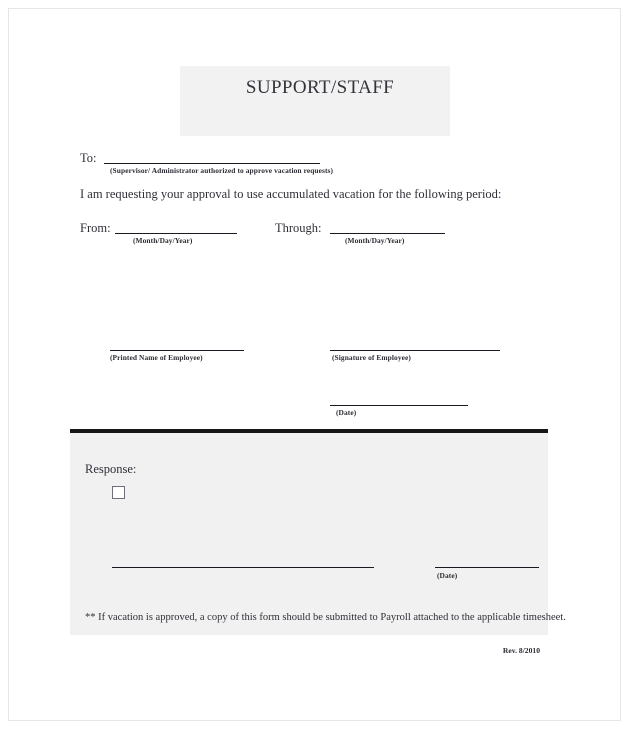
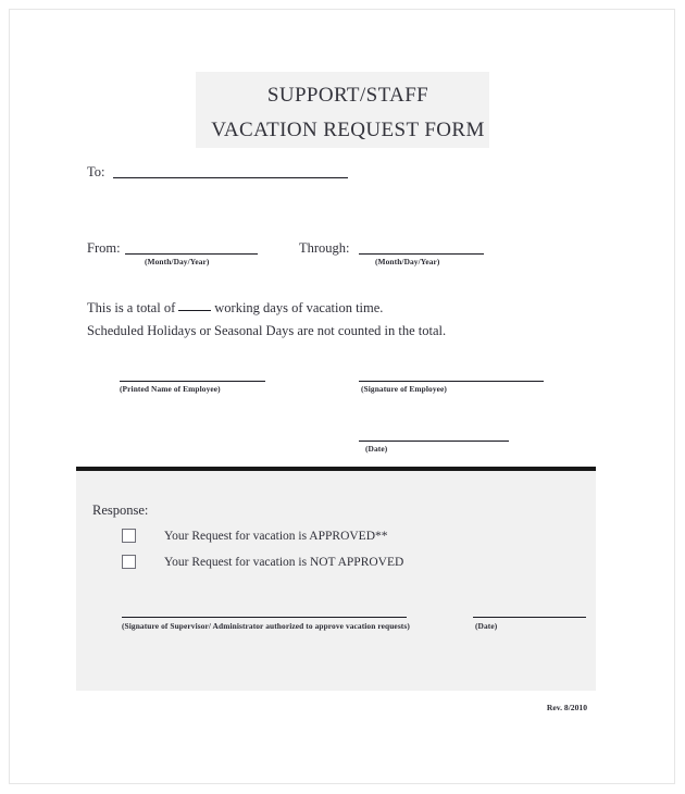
  SUPPORT/STAFF
+ VACATION REQUEST FORM
  To:
- (Supervisor/ Administrator authorized to approve vacation requests)
- I am requesting your approval to use accumulated vacation for the following period:
  From:
  (Month/Day/Year)
  Through:
  (Month/Day/Year)
+ This is a total of working days of vacation time.
+ Scheduled Holidays or Seasonal Days are not counted in the total.
  (Printed Name of Employee)
  (Signature of Employee)
  (Date)
  Response:
+ Your Request for vacation is APPROVED**
+ Your Request for vacation is NOT APPROVED
+ (Signature of Supervisor/ Administrator authorized to approve vacation requests)
  (Date)
- ** If vacation is approved, a copy of this form should be submitted to Payroll attached to the applicable timesheet.
  Rev. 8/2010
